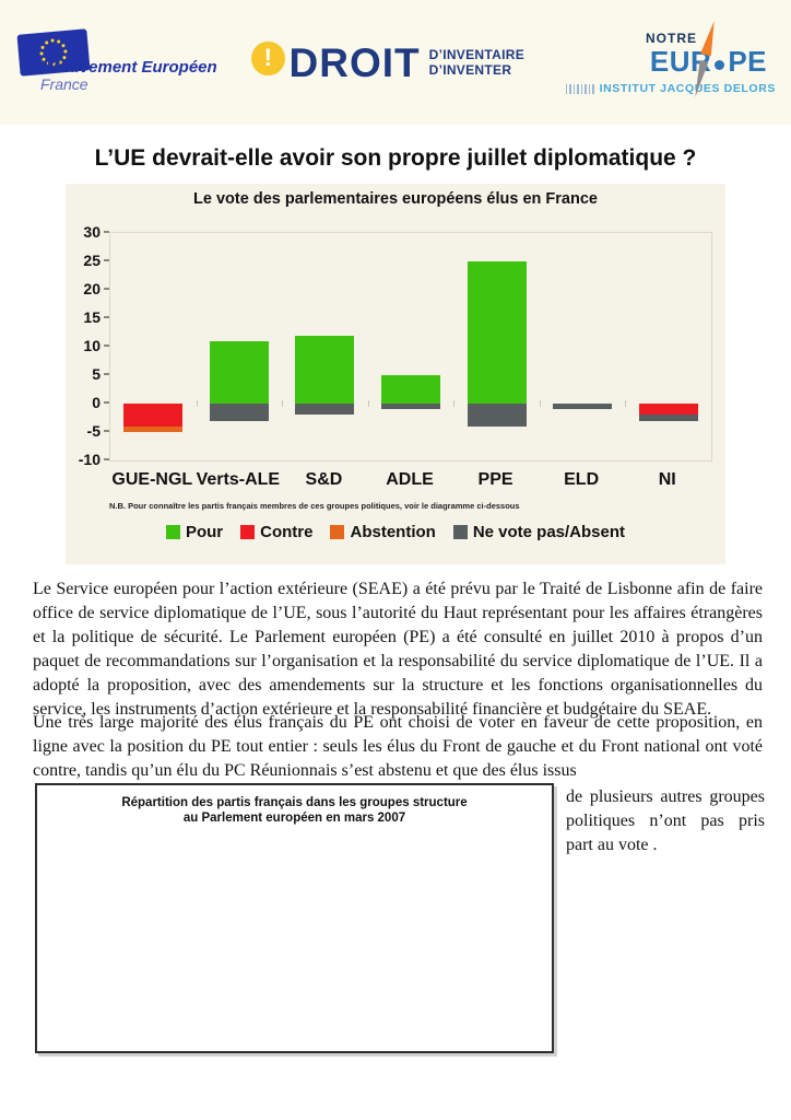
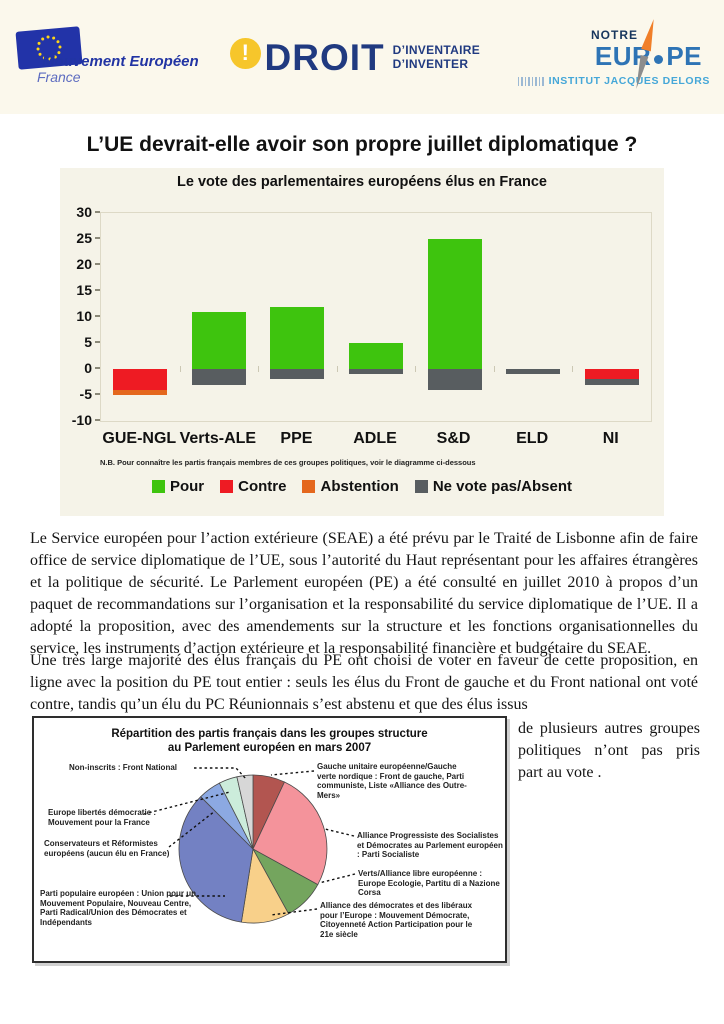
  Mouvement Européen
  France
  !
  DROIT
  D’INVENTAIRE
  D’INVENTER
  NOTRE
  PE
  INSTITUT JACQUES DELORS
  L’UE devrait-elle avoir son propre juillet diplomatique ?
  Le vote des parlementaires européens élus en France
  30
  25
  20
  15
  10
  5
  0
  -5
  -10
  GUE-NGL
  Verts-ALE
- S&D
+ PPE
  ADLE
- PPE
+ S&D
  ELD
  NI
  N.B. Pour connaître les partis français membres de ces groupes politiques, voir le diagramme ci-dessous
  Pour
  Contre
  Abstention
  Ne vote pas/Absent
  Le Service européen pour l’action extérieure (SEAE) a été prévu par le Traité de Lisbonne afin de faire office de service diplomatique de l’UE, sous l’autorité du Haut représentant pour les affaires étrangères et la politique de sécurité. Le Parlement européen (PE) a été consulté en juillet 2010 à propos d’un paquet de recommandations sur l’organisation et la responsabilité du service diplomatique de l’UE. Il a adopté la proposition, avec des amendements sur la structure et les fonctions organisationnelles du service, les instruments d’action extérieure et la responsabilité financière et budgétaire du SEAE.
  Une très large majorité des élus français du PE ont choisi de voter en faveur de cette proposition, en ligne avec la position du PE tout entier : seuls les élus du Front de gauche et du Front national ont voté contre, tandis qu’un élu du PC Réunionnais s’est abstenu et que des élus issus
  de plusieurs autres groupes politiques n’ont pas pris part au vote .
  Répartition des partis français dans les groupes structure
  au Parlement européen en mars 2007
+ Gauche unitaire européenne/Gauche verte nordique : Front de gauche, Parti communiste, Liste «Alliance des Outre-Mers»
+ Alliance Progressiste des Socialistes et Démocrates au Parlement européen : Parti Socialiste
+ Verts/Alliance libre européenne : Europe Ecologie, Partitu di a Nazione Corsa
+ Alliance des démocrates et des libéraux pour l’Europe : Mouvement Démocrate, Citoyenneté Action Participation pour le 21e siècle
+ Parti populaire européen : Union pour un Mouvement Populaire, Nouveau Centre, Parti Radical/Union des Démocrates et Indépendants
+ Conservateurs et Réformistes européens (aucun élu en France)
+ Europe libertés démocratie : Mouvement pour la France
+ Non-inscrits : Front National
